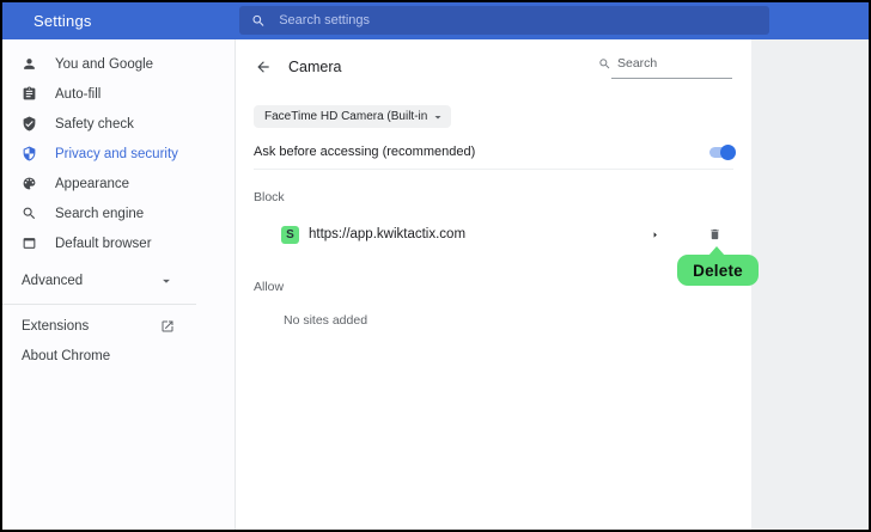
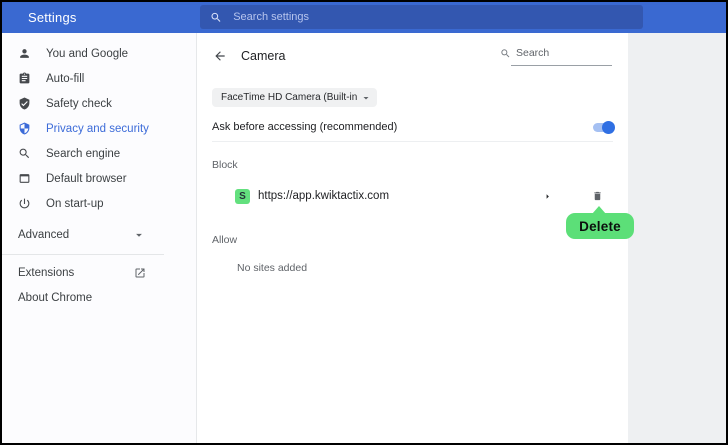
  Settings
  Search settings
  You and Google
  Auto-fill
  Safety check
  Privacy and security
- Appearance
  Search engine
  Default browser
+ On start-up
  Advanced
  Extensions
  About Chrome
  Camera
  Search
  FaceTime HD Camera (Built-in
  Ask before accessing (recommended)
  Block
  S
  https://app.kwiktactix.com
  Allow
  No sites added
  Delete
